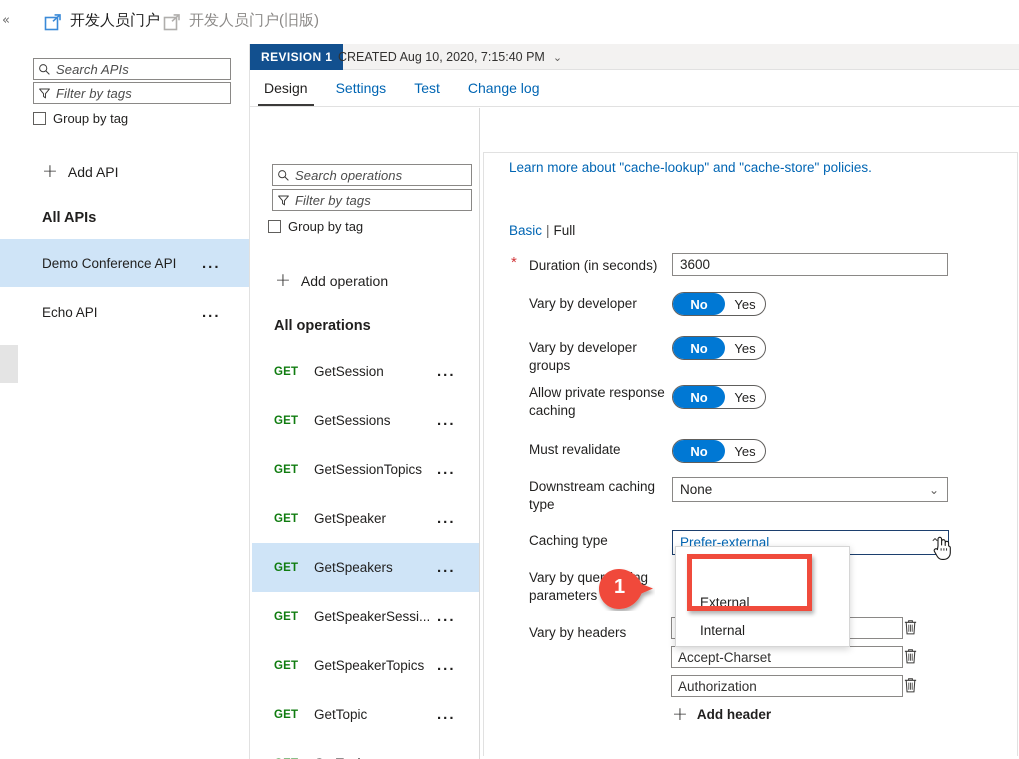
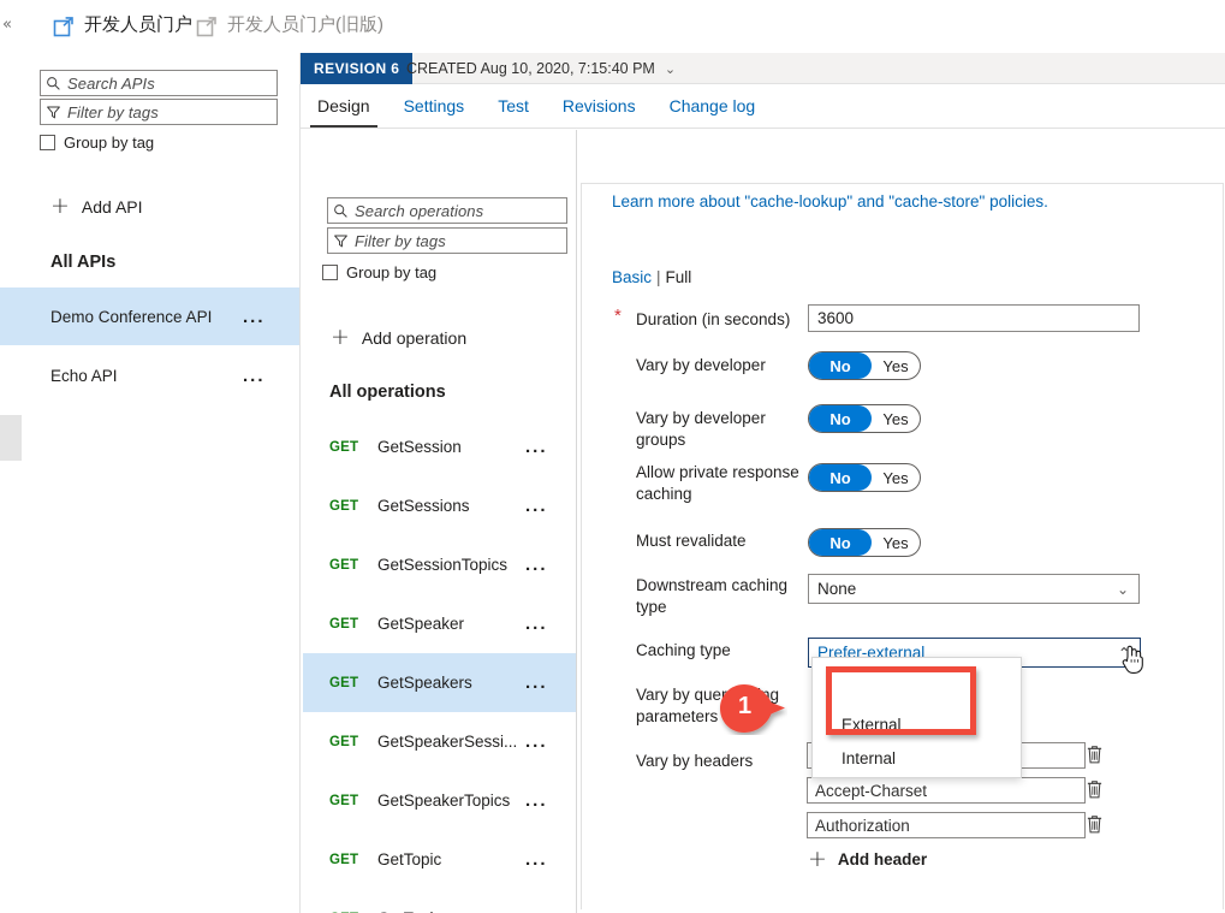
  «
  开发人员门户
  开发人员门户(旧版)
  Search APIs
  Filter by tags
  Group by tag
  +
  Add API
  All APIs
  Demo Conference API
  ...
  Echo API
  ...
- REVISION 1
+ REVISION 6
  CREATED Aug 10, 2020, 7:15:40 PM
  ⌄
  Design
  Settings
  Test
+ Revisions
  Change log
  Search operations
  Filter by tags
  Group by tag
  +
  Add operation
  All operations
  GET
  GetSession
  ...
  GET
  GetSessions
  ...
  GET
  GetSessionTopics
  ...
  GET
  GetSpeaker
  ...
  GET
  GetSpeakers
  ...
  GET
  GetSpeakerSessi...
  ...
  GET
  GetSpeakerTopics
  ...
  GET
  GetTopic
  ...
  Learn more about "cache-lookup" and "cache-store" policies.
  Basic | Full
  *
  Duration (in seconds)
  3600
  Vary by developer
  No
  Yes
  Vary by developer groups
  No
  Yes
  Allow private response caching
  No
  Yes
  Must revalidate
  No
  Yes
  Downstream caching type
  None
  ⌄
  Caching type
  Prefer-external
  ⌃
  Vary by querg parameters
  Vary by headers
  Accept-Charset
  Authorization
  +
  Add header
  External
  Internal
  1
